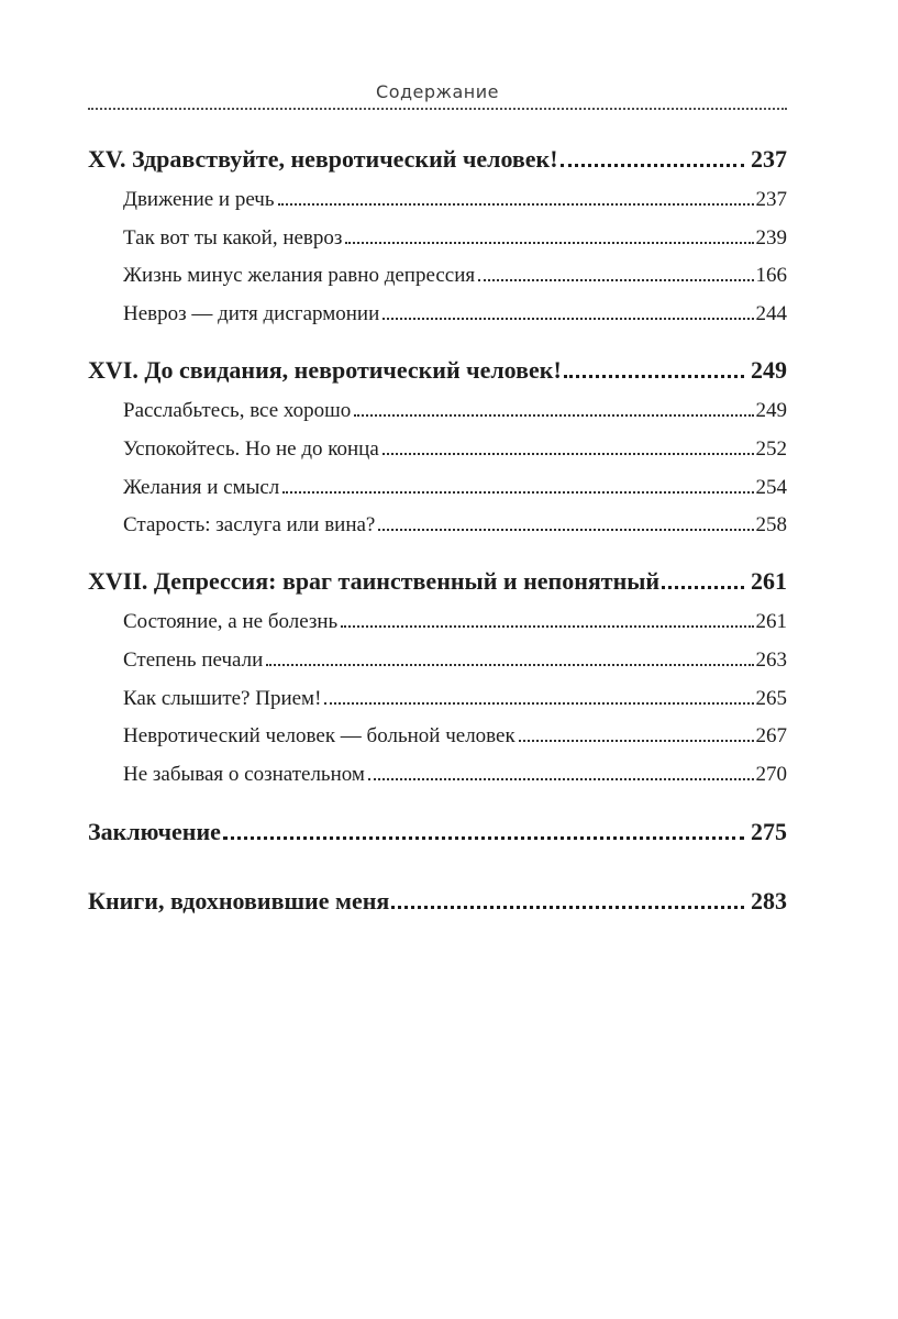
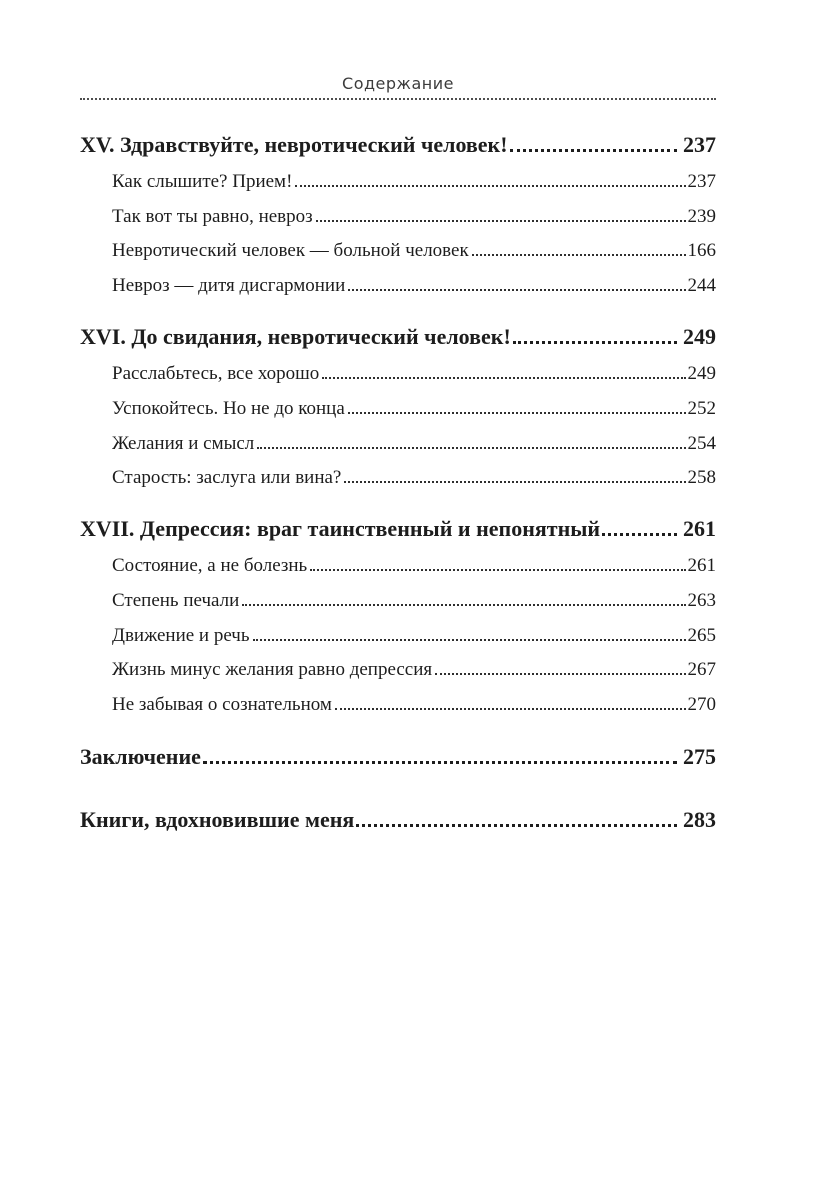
  Содержание
  XV. Здравствуйте, невротический человек!
  237
- Движение и речь
+ Как слышите? Прием!
  237
- Так вот ты какой, невроз
+ Так вот ты равно, невроз
  239
- Жизнь минус желания равно депрессия
+ Невротический человек — больной человек
  166
  Невроз — дитя дисгармонии
  244
  XVI. До свидания, невротический человек!
  249
  Расслабьтесь, все хорошо
  249
  Успокойтесь. Но не до конца
  252
  Желания и смысл
  254
  Старость: заслуга или вина?
  258
  XVII. Депрессия: враг таинственный и непонятный
  261
  Состояние, а не болезнь
  261
  Степень печали
  263
- Как слышите? Прием!
+ Движение и речь
  265
- Невротический человек — больной человек
+ Жизнь минус желания равно депрессия
  267
  Не забывая о сознательном
  270
  Заключение
  275
  Книги, вдохновившие меня
  283
